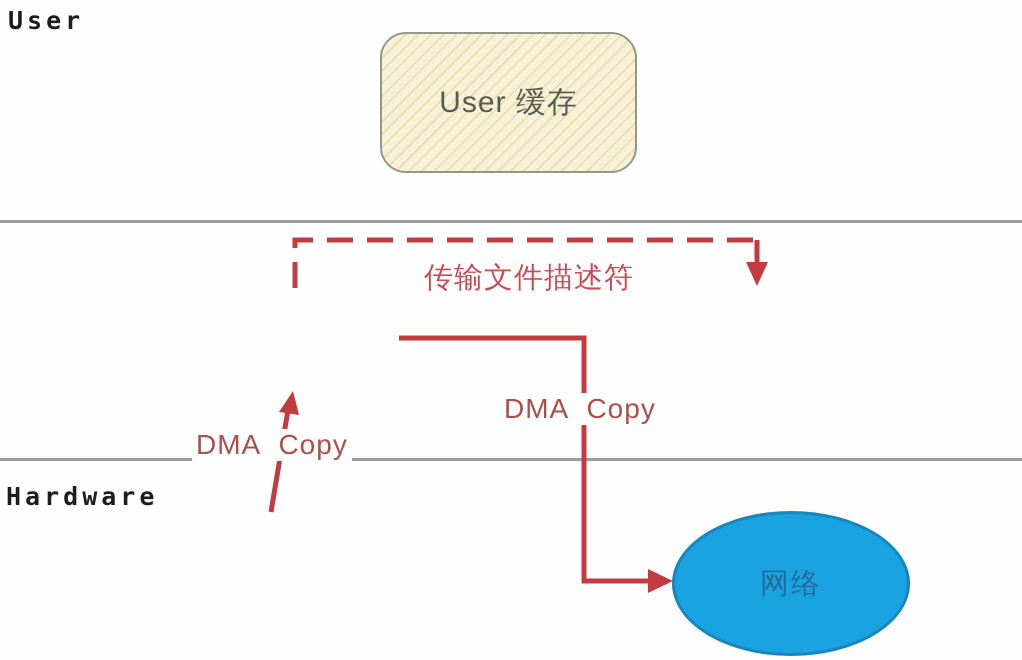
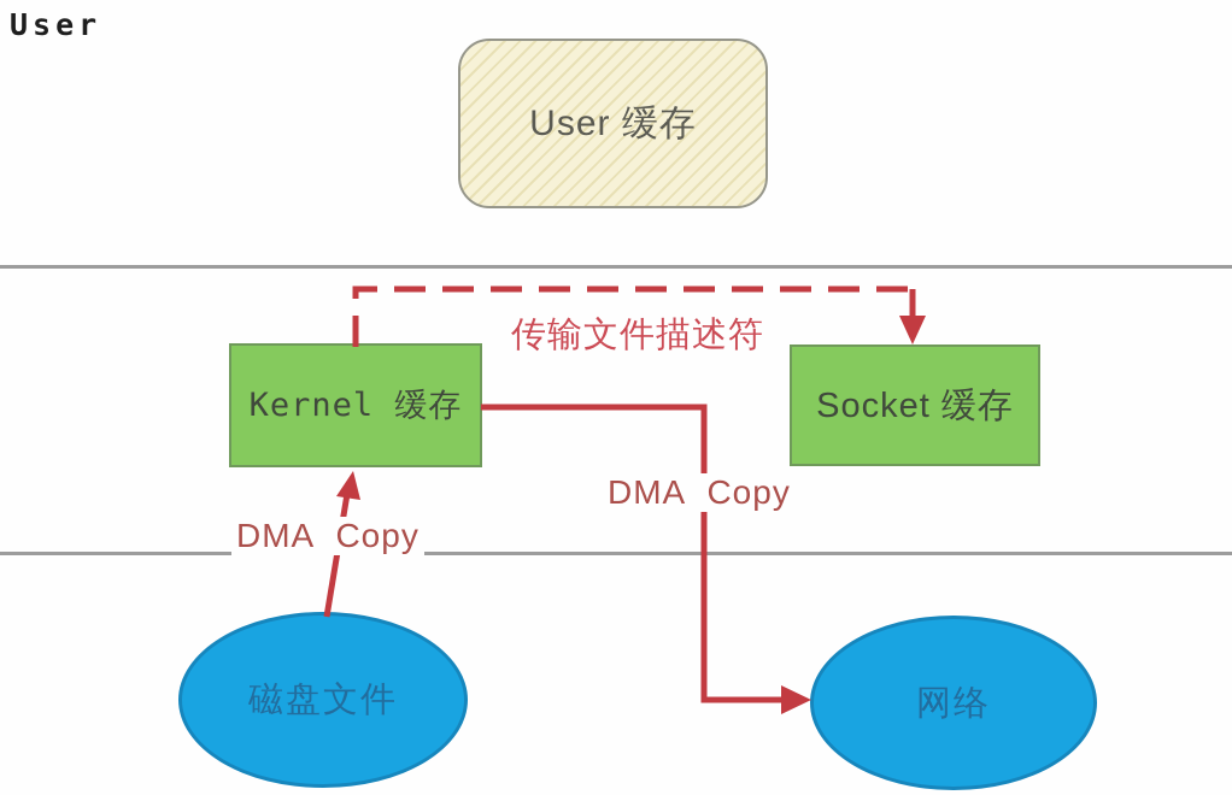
  User
- Hardware
  User 缓存
+ Kernel 缓存
+ Socket 缓存
+ 磁盘文件
  网络
  传输文件描述符
  DMA Copy
  DMA Copy
